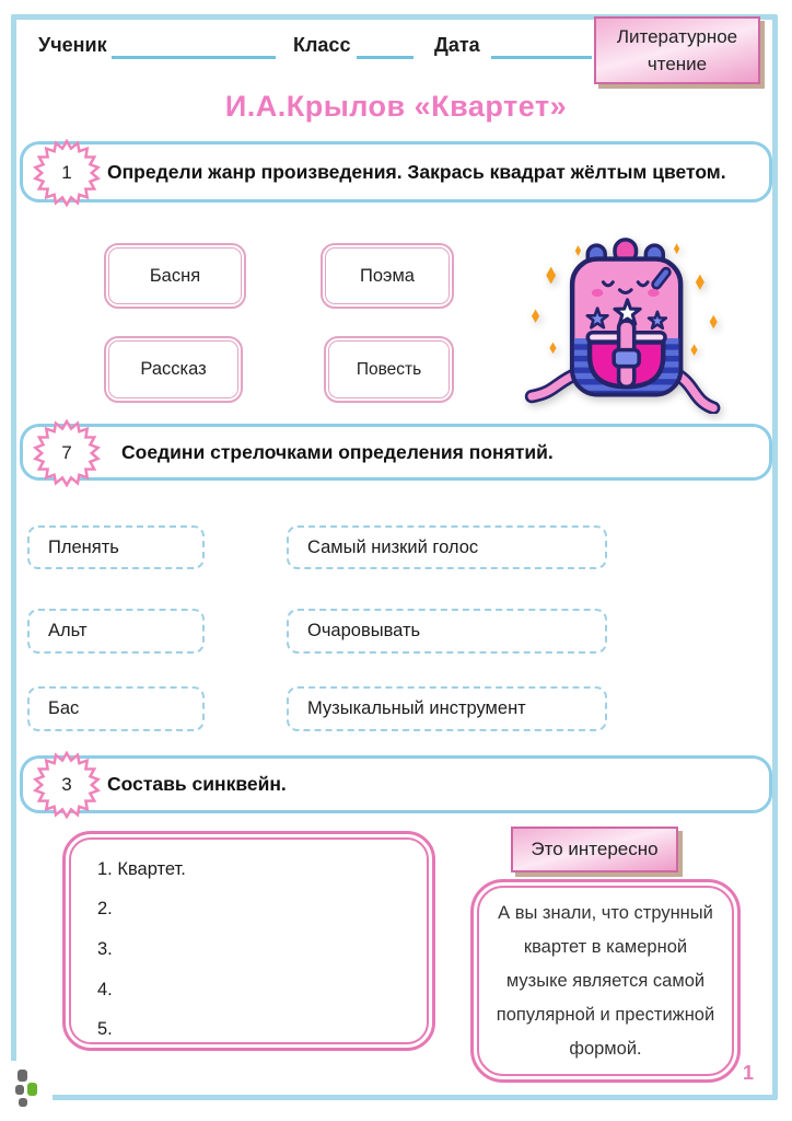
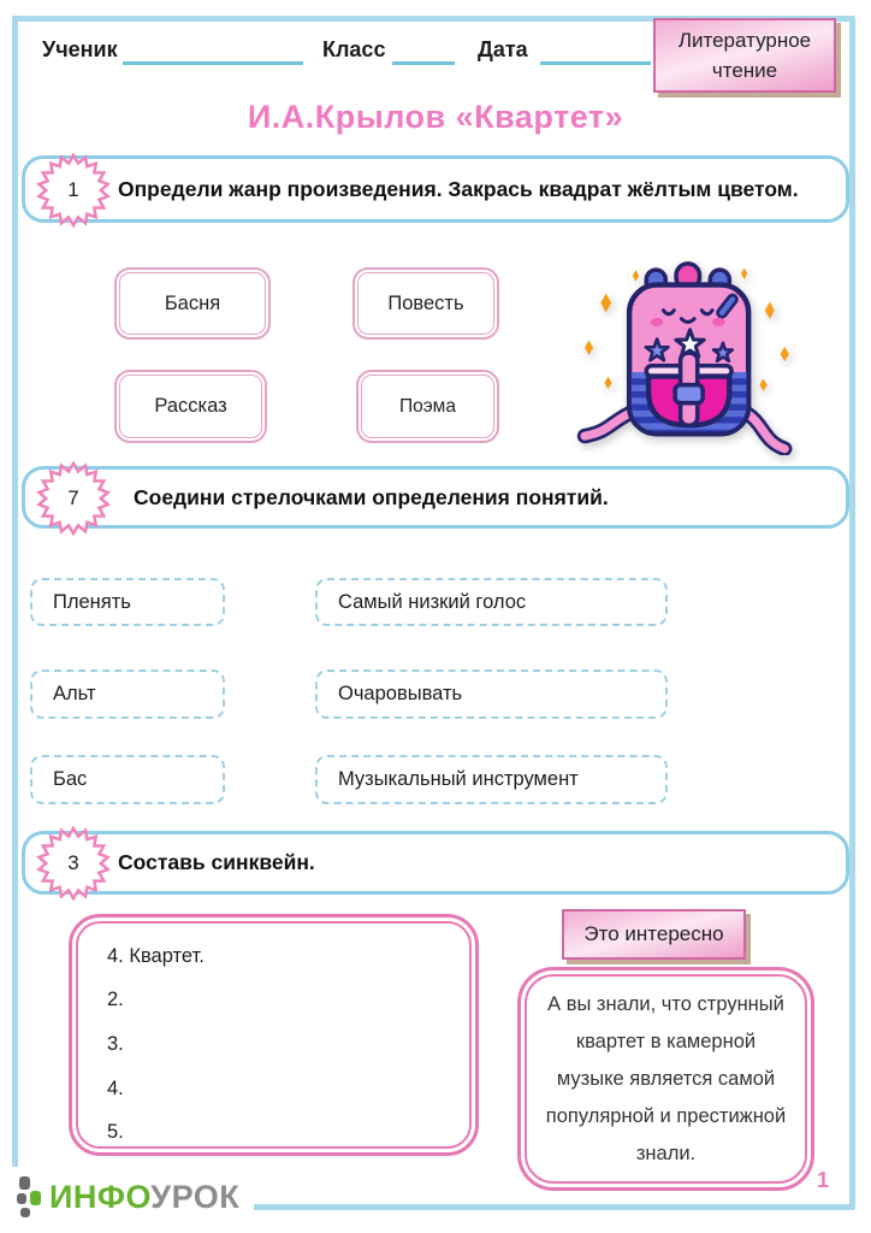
  Ученик
  Класс
  Дата
  Литературное
  чтение
  И.А.Крылов «Квартет»
  Определи жанр произведения. Закрась квадрат жёлтым цветом.
  1
  Басня
- Поэма
+ Повесть
  Рассказ
- Повесть
+ Поэма
  Соедини стрелочками определения понятий.
  7
  Пленять
  Самый низкий голос
  Альт
  Очаровывать
  Бас
  Музыкальный инструмент
  Составь синквейн.
  3
- 1. Квартет.
+ 4. Квартет.
  2.
  3.
  4.
  5.
  Это интересно
- А вы знали, что струнный квартет в камерной музыке является самой популярной и престижной формой.
+ А вы знали, что струнный квартет в камерной музыке является самой популярной и престижной знали.
  1
+ ИНФОУРОК
